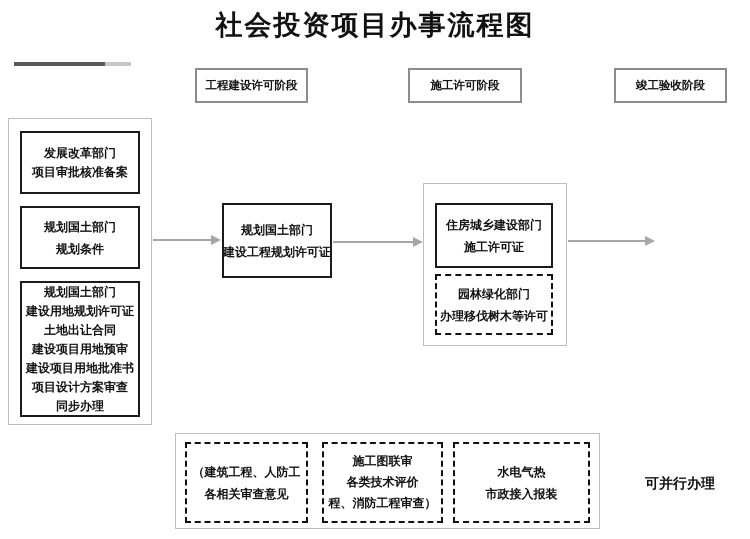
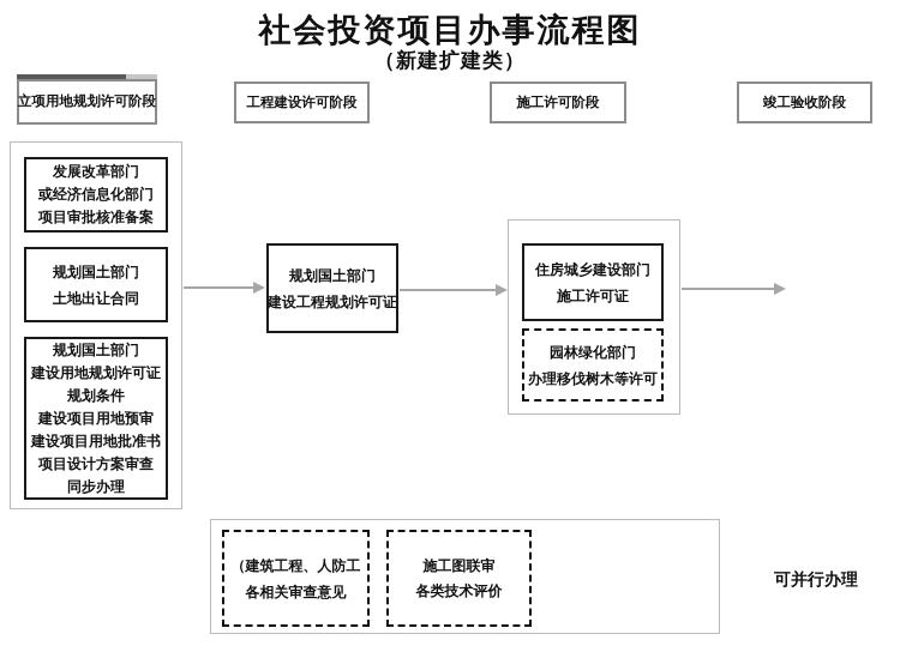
  社会投资项目办事流程图
+ （新建扩建类）
+ 立项用地规划许可阶段
  工程建设许可阶段
  施工许可阶段
  竣工验收阶段
  发展改革部门
+ 或经济信息化部门
  项目审批核准备案
  规划国土部门
- 规划条件
+ 土地出让合同
  规划国土部门
  建设用地规划许可证
- 土地出让合同
+ 规划条件
  建设项目用地预审
  建设项目用地批准书
  项目设计方案审查
  同步办理
  规划国土部门
  建设工程规划许可证
  住房城乡建设部门
  施工许可证
  园林绿化部门
  办理移伐树木等许可
  （建筑工程、人防工
  各相关审查意见
  施工图联审
  各类技术评价
- 程、消防工程审查）
- 水电气热
- 市政接入报装
  可并行办理
